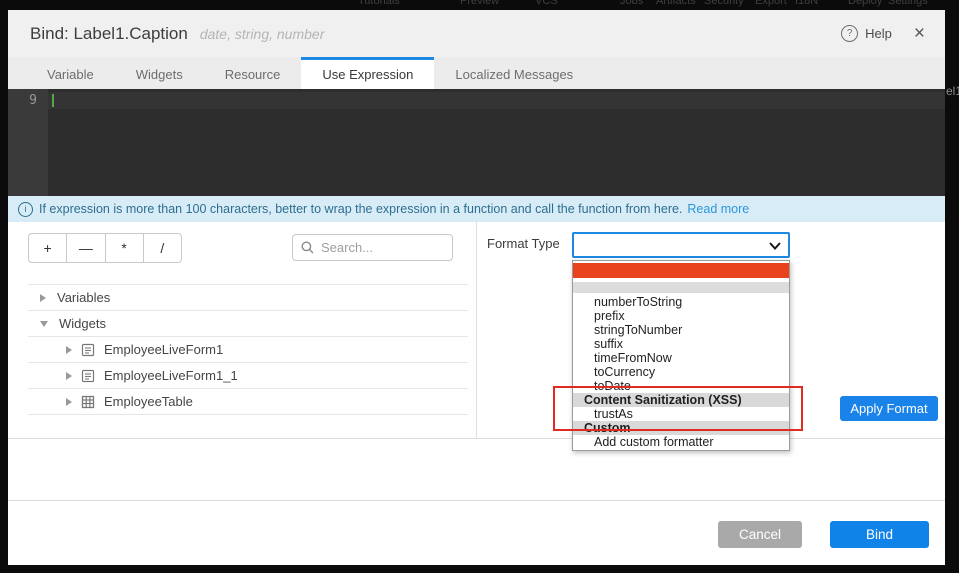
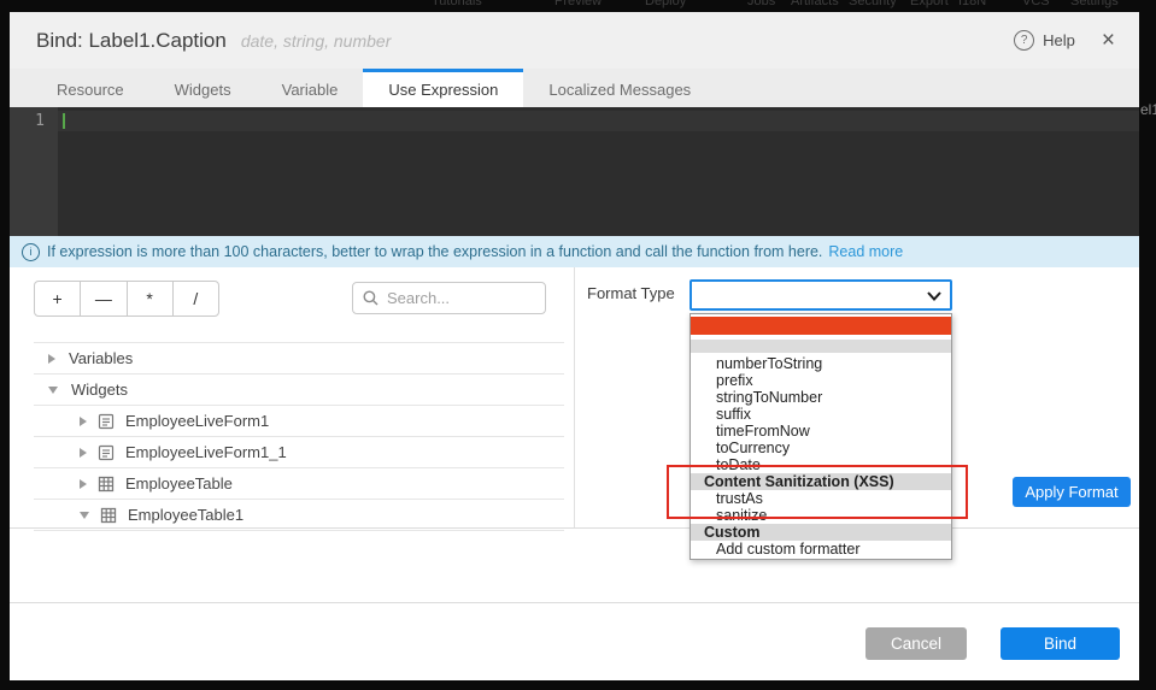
  Tutorials
  Preview
- VCS
+ Deploy
  Jobs
  Artifacts
  Security
  Export
  I18N
- Deploy
+ VCS
  Settings
  Bind: Label1.Caption
  date, string, number
  ?
  Help
  ×
- Variable
+ Resource
  Widgets
- Resource
+ Variable
  Use Expression
  Localized Messages
- 9
+ 1
  i
  If expression is more than 100 characters, better to wrap the expression in a function and call the function from here.
  Read more
  +
  —
  *
  /
  Search...
  Variables
  Widgets
  EmployeeLiveForm1
  EmployeeLiveForm1_1
  EmployeeTable
+ EmployeeTable1
  Format Type
  numberToString
  prefix
  stringToNumber
  suffix
  timeFromNow
  toCurrency
  toDate
  Content Sanitization (XSS)
  trustAs
+ sanitize
  Custom
  Add custom formatter
  Apply Format
  Cancel
  Bind
